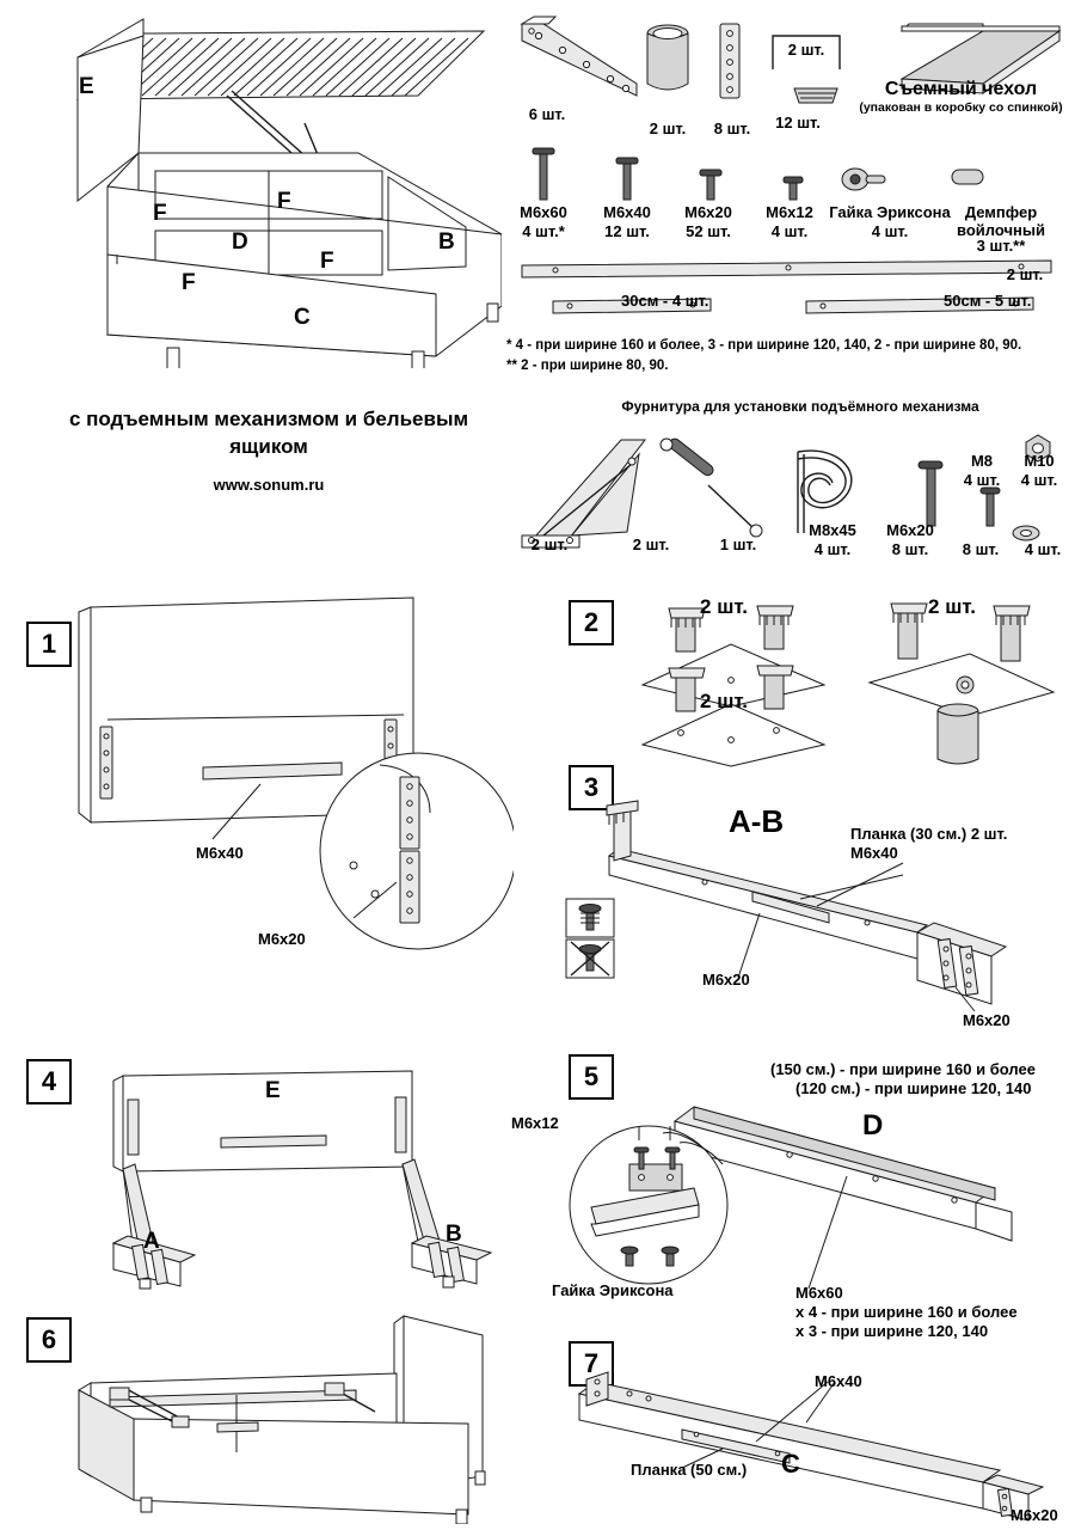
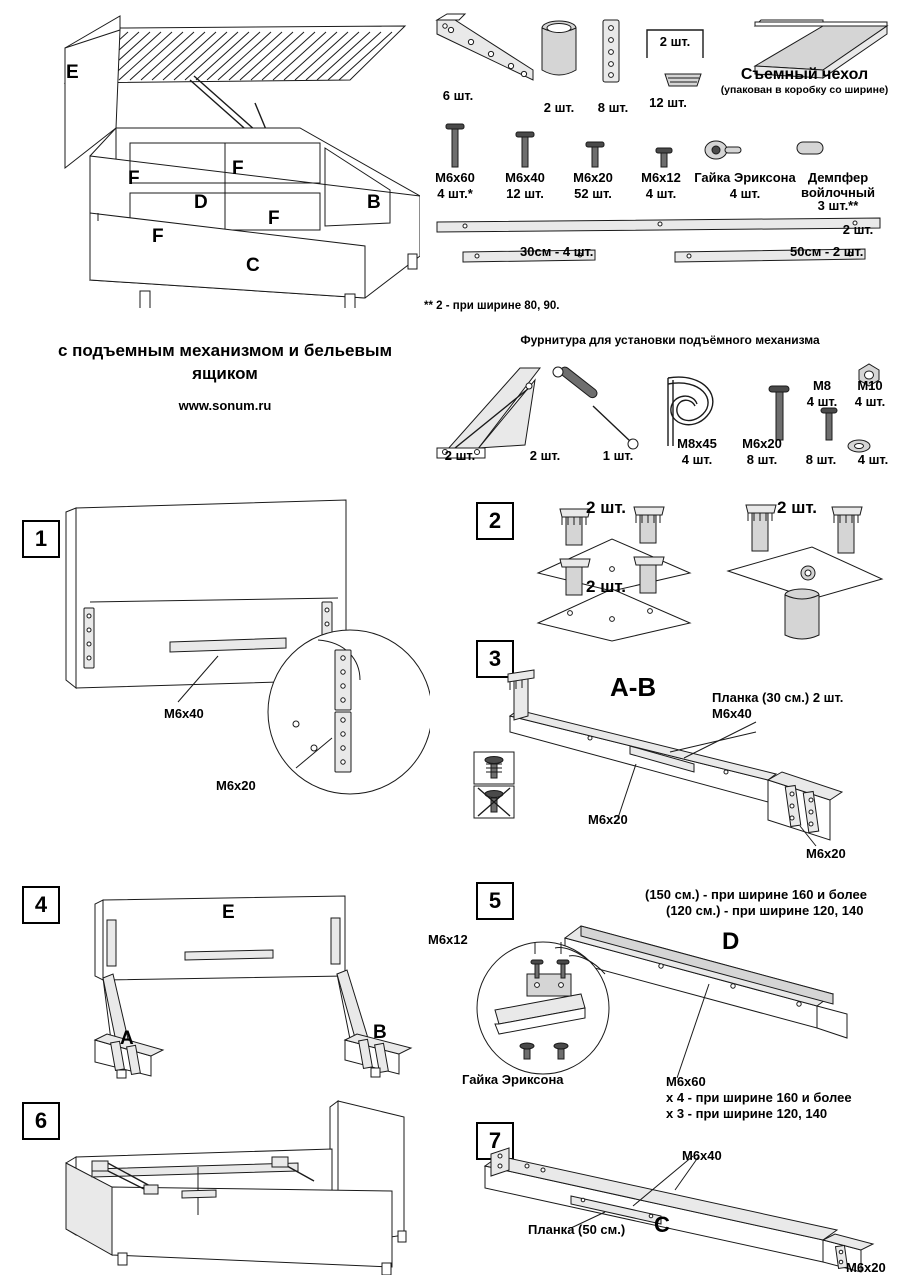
  E
  F
  F
  D
  F
  F
  B
  C
  с подъемным механизмом и бельевым ящиком
  www.sonum.ru
  6 шт.
  2 шт.
  8 шт.
  2 шт.
  12 шт.
  Съемный чехол
- (упакован в коробку со спинкой)
+ (упакован в коробку со ширине)
  M6x60
  4 шт.*
  M6x40
  12 шт.
  M6x20
  52 шт.
  M6x12
  4 шт.
  Гайка Эриксона
  4 шт.
  Демпфер войлочный
  3 шт.**
  2 шт.
  30см - 4 шт.
- 50см - 5 шт.
+ 50см - 2 шт.
- * 4 - при ширине 160 и более, 3 - при ширине 120, 140, 2 - при ширине 80, 90.
  ** 2 - при ширине 80, 90.
  Фурнитура для установки подъёмного механизма
  2 шт.
  2 шт.
  1 шт.
  M8x45
  4 шт.
  M6x20
  8 шт.
  M8
  4 шт.
  M10
  4 шт.
  8 шт.
  4 шт.
  1
  M6x40
  M6x20
  2
  2 шт.
  2 шт.
  2 шт.
  3
  A-B
  Планка (30 см.) 2 шт.
  M6x40
  M6x20
  M6x20
  4
  E
  A
  B
  5
  (150 см.) - при ширине 160 и более
  (120 см.) - при ширине 120, 140
  M6x12
  Гайка Эриксона
  D
  M6x60
  х 4 - при ширине 160 и более
  х 3 - при ширине 120, 140
  6
  7
  M6x40
  Планка (50 см.)
  C
  M6x20
